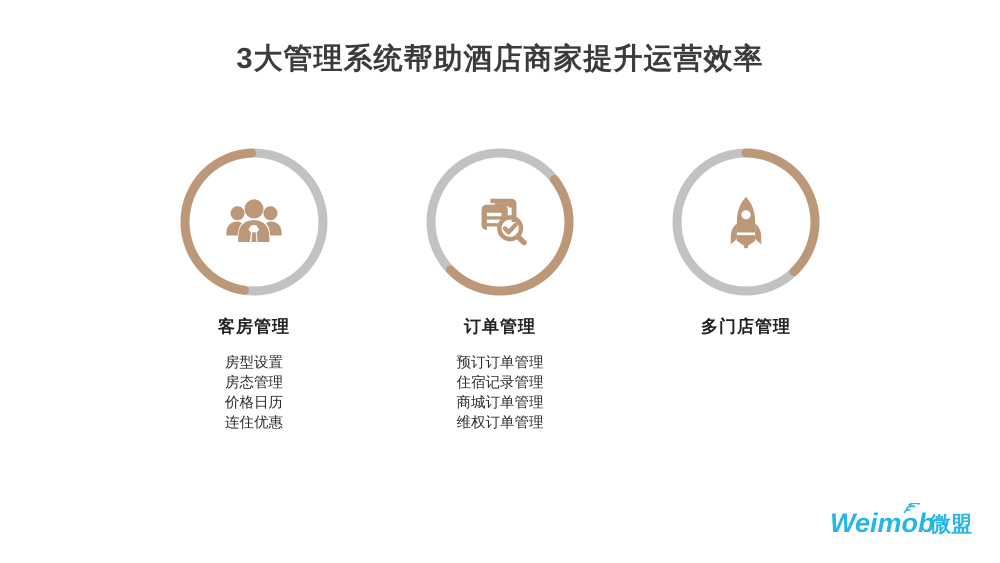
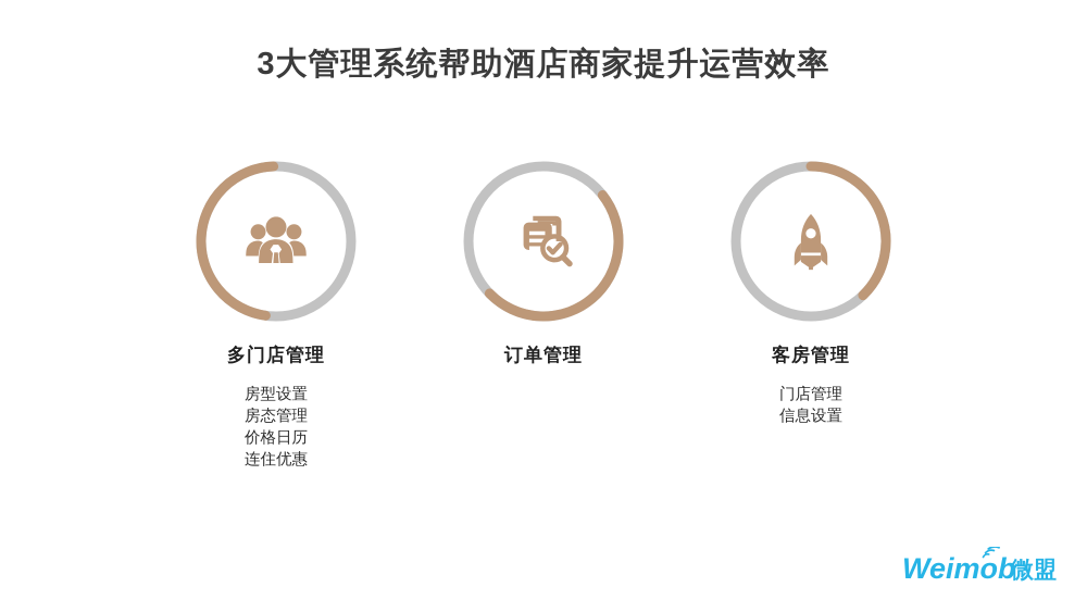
  3大管理系统帮助酒店商家提升运营效率
- 客房管理
+ 多门店管理
  房型设置
  房态管理
  价格日历
  连住优惠
  订单管理
- 预订订单管理
- 住宿记录管理
- 商城订单管理
- 维权订单管理
- 多门店管理
+ 客房管理
+ 门店管理
+ 信息设置
  Weimob
  微盟
